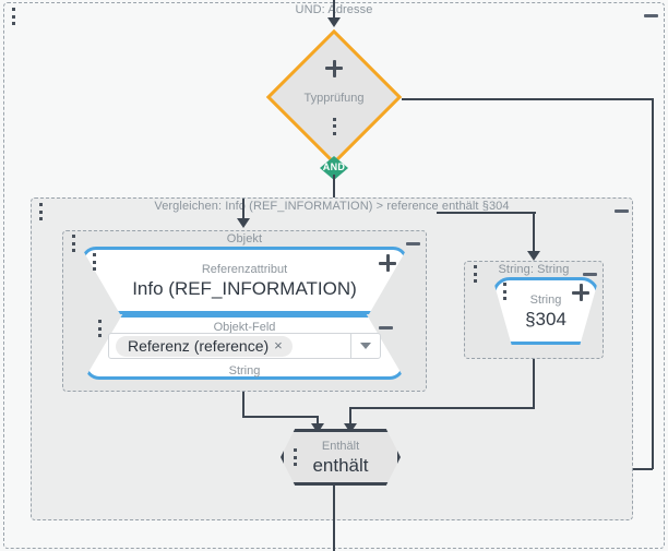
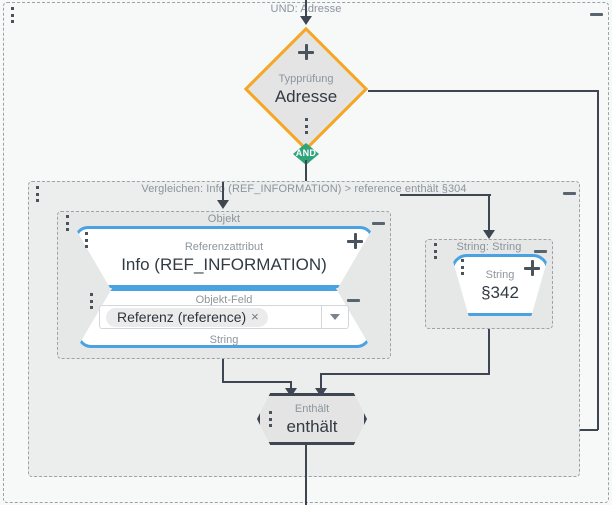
  UND:dresse
  Typprüfung
+ Adresse
  AND
  Vergleichen: Inf (REF_INFORMATION) > reference enthält §304
  Objekt
  Referenzattribut
  Info (REF_INFORMATION)
  Objekt-Feld
  Referenz (reference)
  ×
  String
  String: String
  String
- §304
+ §342
  Enthält
  enthält
